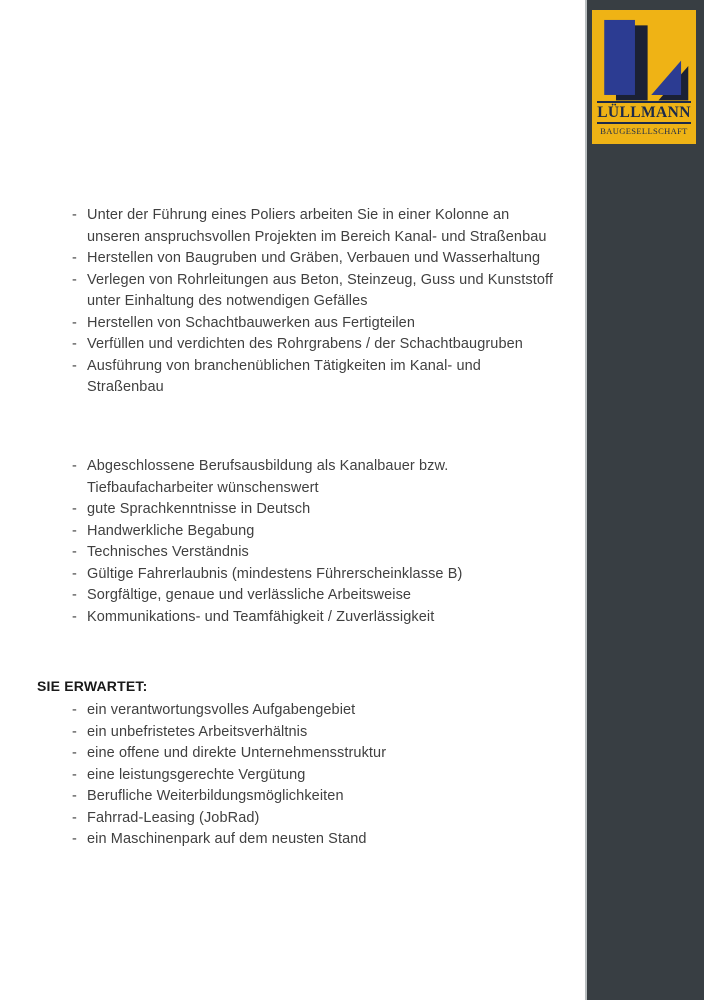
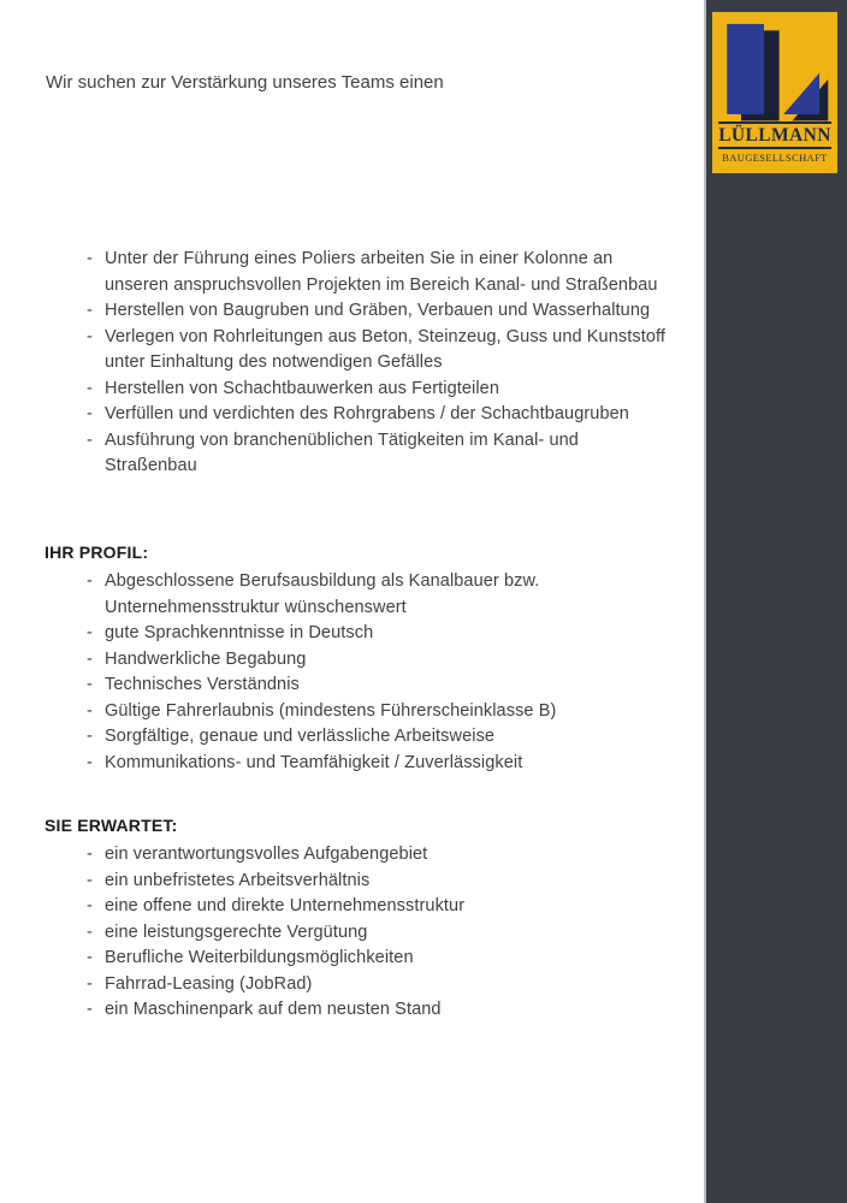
  LÜLLMANN
  BAUGESELLSCHAFT
+ Wir suchen zur Verstärkung unseres Teams einen
  -
  Unter der Führung eines Poliers arbeiten Sie in einer Kolonne an unseren anspruchsvollen Projekten im Bereich Kanal- und Straßenbau
  -
  Herstellen von Baugruben und Gräben, Verbauen und Wasserhaltung
  -
  Verlegen von Rohrleitungen aus Beton, Steinzeug, Guss und Kunststoff unter Einhaltung des notwendigen Gefälles
  -
  Herstellen von Schachtbauwerken aus Fertigteilen
  -
  Verfüllen und verdichten des Rohrgrabens / der Schachtbaugruben
  -
  Ausführung von branchenüblichen Tätigkeiten im Kanal- und Straßenbau
+ IHR PROFIL:
  -
- Abgeschlossene Berufsausbildung als Kanalbauer bzw. Tiefbaufacharbeiter wünschenswert
+ Abgeschlossene Berufsausbildung als Kanalbauer bzw. Unternehmensstruktur wünschenswert
  -
  gute Sprachkenntnisse in Deutsch
  -
  Handwerkliche Begabung
  -
  Technisches Verständnis
  -
  Gültige Fahrerlaubnis (mindestens Führerscheinklasse B)
  -
  Sorgfältige, genaue und verlässliche Arbeitsweise
  -
  Kommunikations- und Teamfähigkeit / Zuverlässigkeit
  SIE ERWARTET:
  -
  ein verantwortungsvolles Aufgabengebiet
  -
  ein unbefristetes Arbeitsverhältnis
  -
  eine offene und direkte Unternehmensstruktur
  -
  eine leistungsgerechte Vergütung
  -
  Berufliche Weiterbildungsmöglichkeiten
  -
  Fahrrad-Leasing (JobRad)
  -
  ein Maschinenpark auf dem neusten Stand
